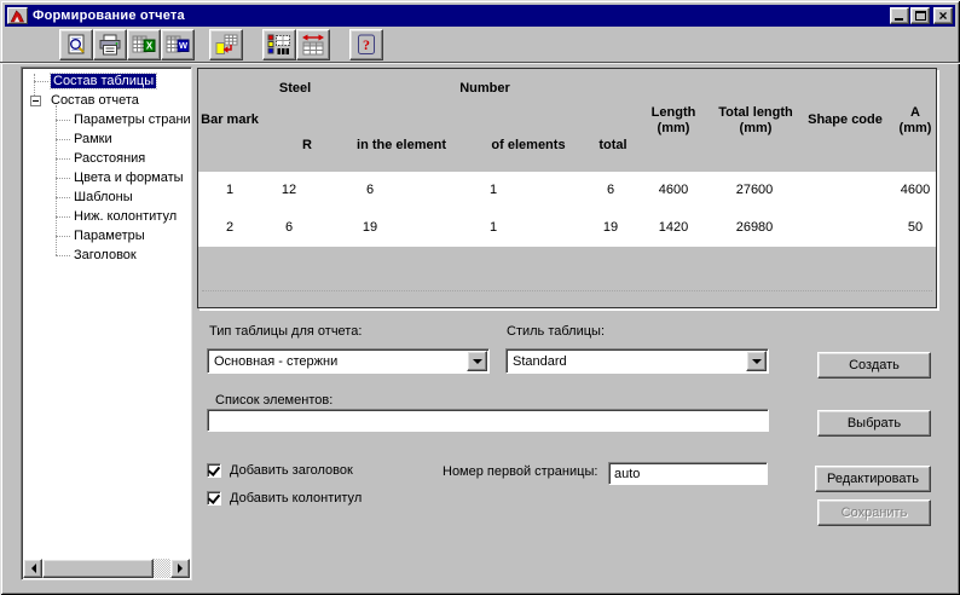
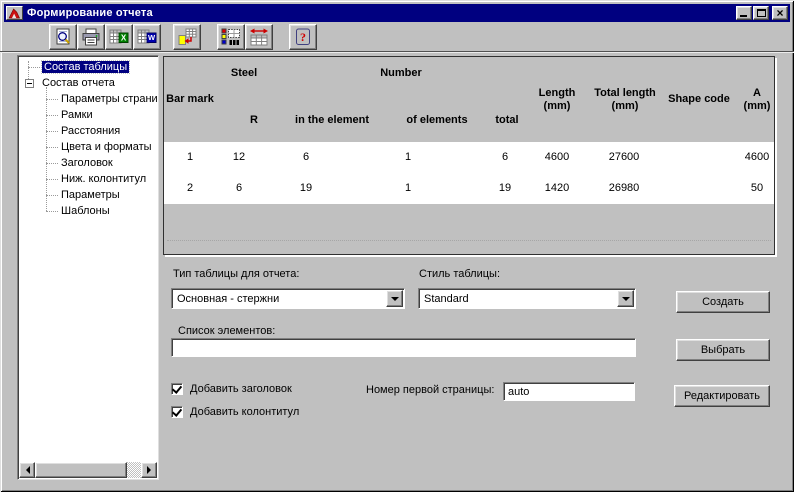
  Формирование отчета
  ×
  X
  W
  ?
  Состав таблицы
  Состав отчета
  Параметры страни
  Рамки
  Расстояния
  Цвета и форматы
- Шаблоны
+ Заголовок
  Ниж. колонтитул
  Параметры
- Заголовок
+ Шаблоны
  Bar mark
  Steel
  R
  Number
  in the element
  of elements
  total
  Length
  (mm)
  Total length
  (mm)
  Shape code
  A
  (mm)
  1
  12
  6
  1
  6
  4600
  27600
  4600
  2
  6
  19
  1
  19
  1420
  26980
  50
  Тип таблицы для отчета:
  Основная - стержни
  Стиль таблицы:
  Standard
  Создать
  Список элементов:
  Выбрать
  Добавить заголовок
  Номер первой страницы:
  auto
  Редактировать
  Добавить колонтитул
- Сохранить
